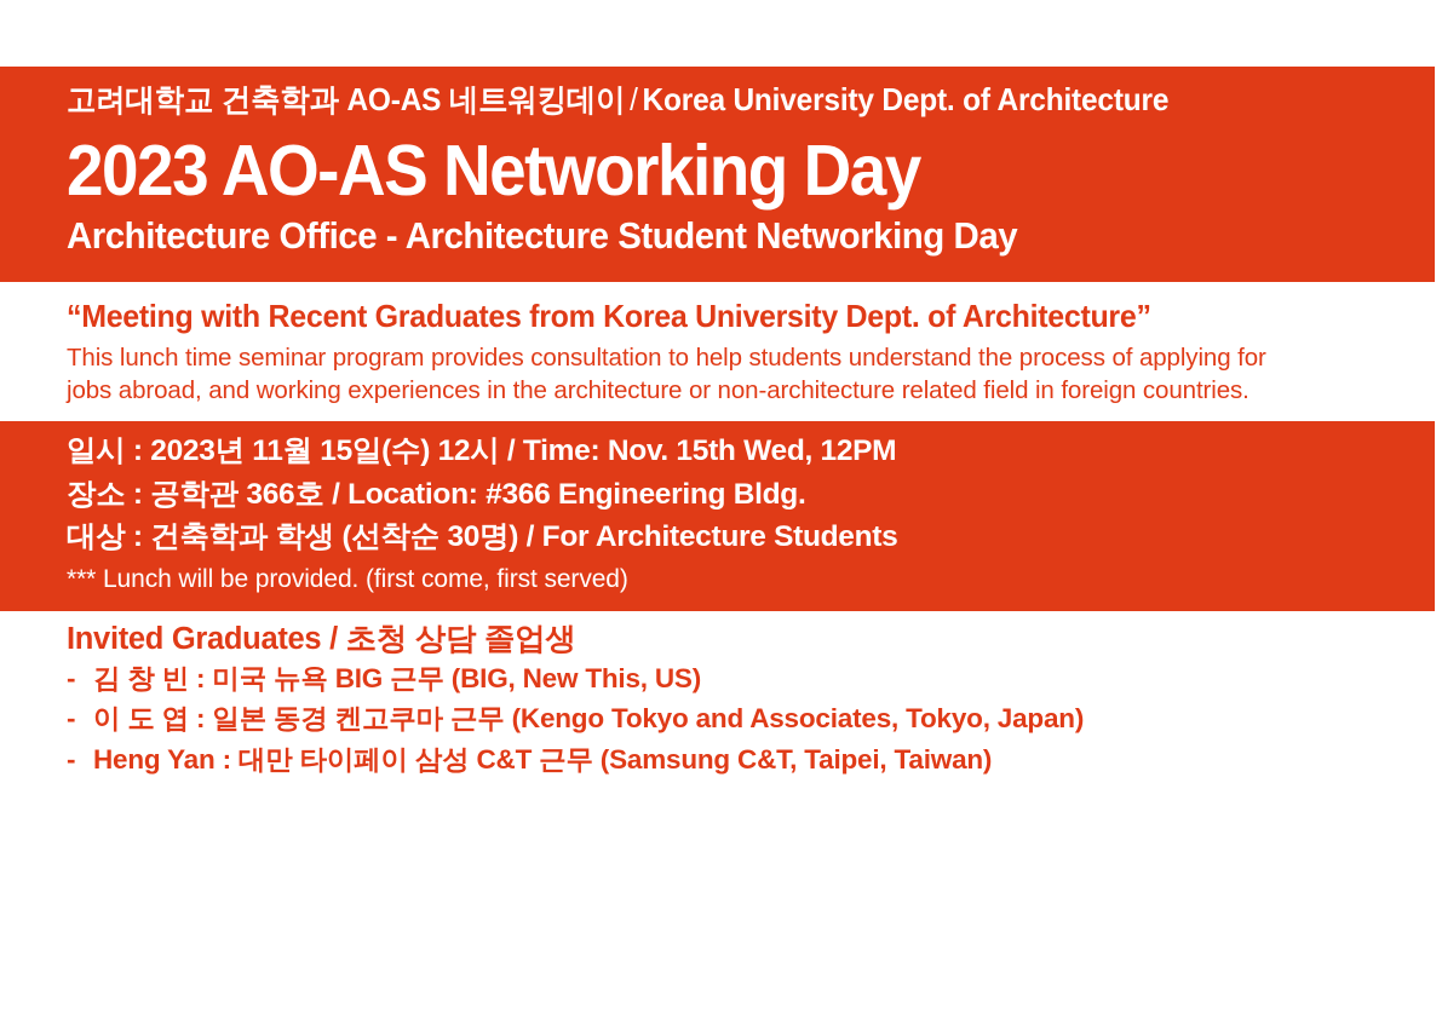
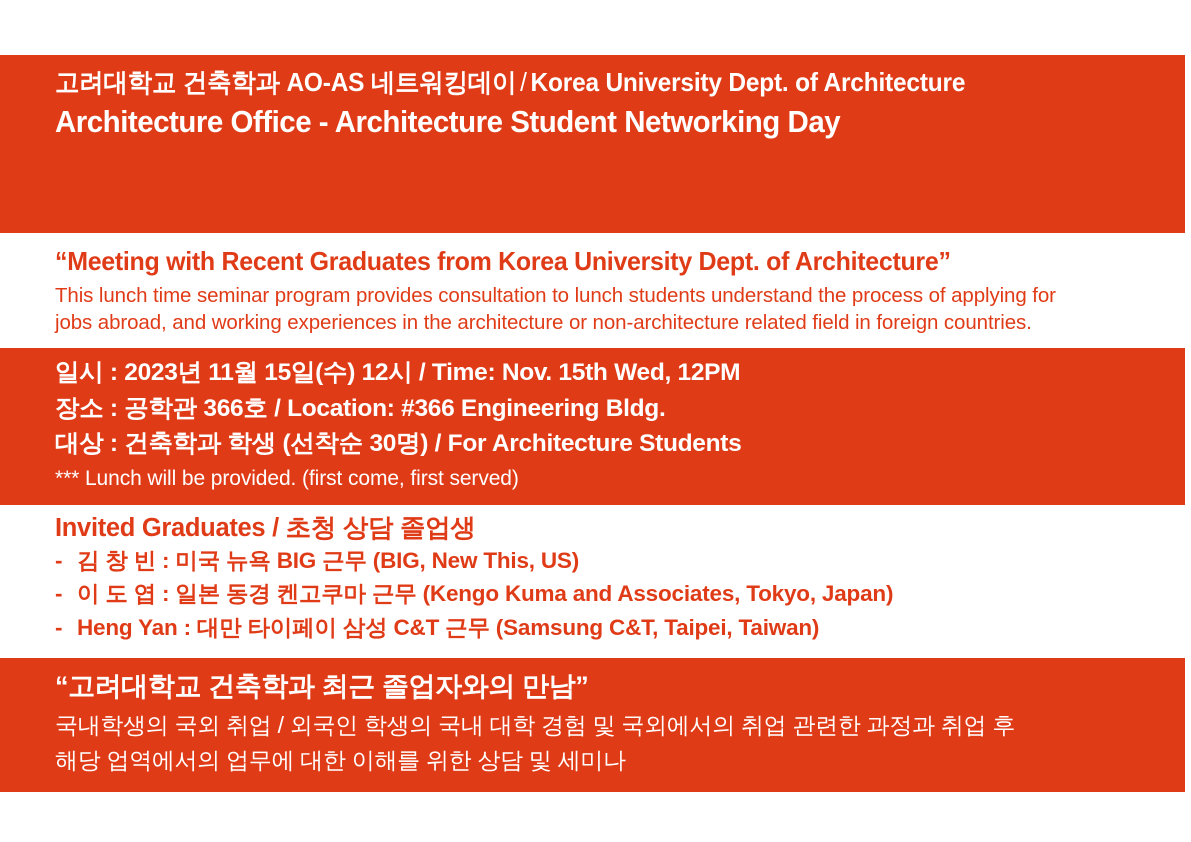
  고려대학교 건축학과 AO-AS 네트워킹데이 / Korea University Dept. of Architecture
- 2023 AO-AS Networking Day
  Architecture Office - Architecture Student Networking Day
  “Meeting with Recent Graduates from Korea University Dept. of Architecture”
- This lunch time seminar program provides consultation to help students understand the process of applying for
+ This lunch time seminar program provides consultation to lunch students understand the process of applying for
  jobs abroad, and working experiences in the architecture or non-architecture related field in foreign countries.
  일시 : 2023년 11월 15일(수) 12시 / Time: Nov. 15th Wed, 12PM
  장소 : 공학관 366호 / Location: #366 Engineering Bldg.
  대상 : 건축학과 학생 (선착순 30명) / For Architecture Students
  *** Lunch will be provided. (first come, first served)
  Invited Graduates / 초청 상담 졸업생
  -
  김 창 빈 : 미국 뉴욕 BIG 근무 (BIG, New This, US)
  -
- 이 도 엽 : 일본 동경 켄고쿠마 근무 (Kengo Tokyo and Associates, Tokyo, Japan)
+ 이 도 엽 : 일본 동경 켄고쿠마 근무 (Kengo Kuma and Associates, Tokyo, Japan)
  -
  Heng Yan : 대만 타이페이 삼성 C&T 근무 (Samsung C&T, Taipei, Taiwan)
+ “고려대학교 건축학과 최근 졸업자와의 만남”
+ 국내학생의 국외 취업 / 외국인 학생의 국내 대학 경험 및 국외에서의 취업 관련한 과정과 취업 후
+ 해당 업역에서의 업무에 대한 이해를 위한 상담 및 세미나
